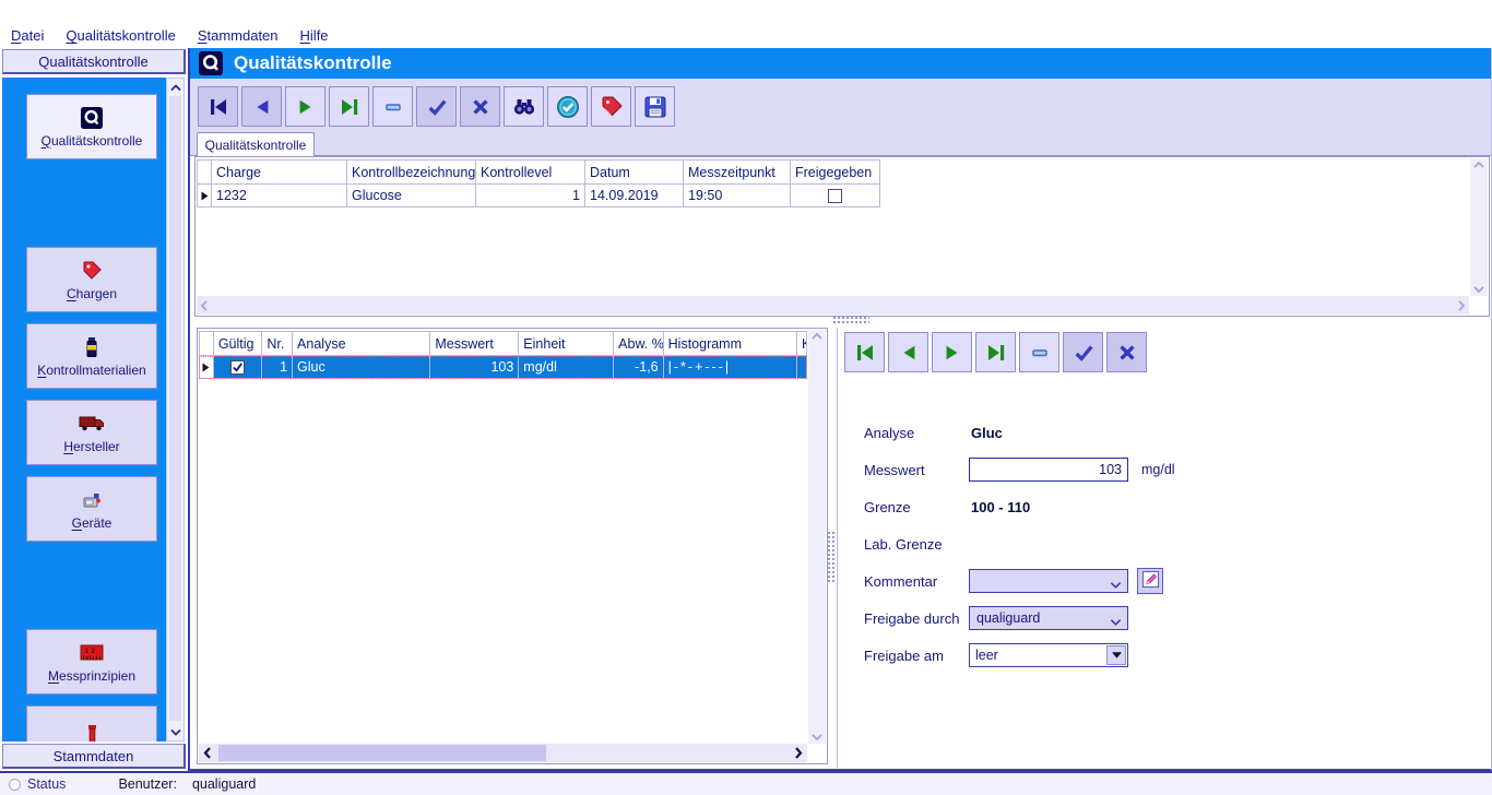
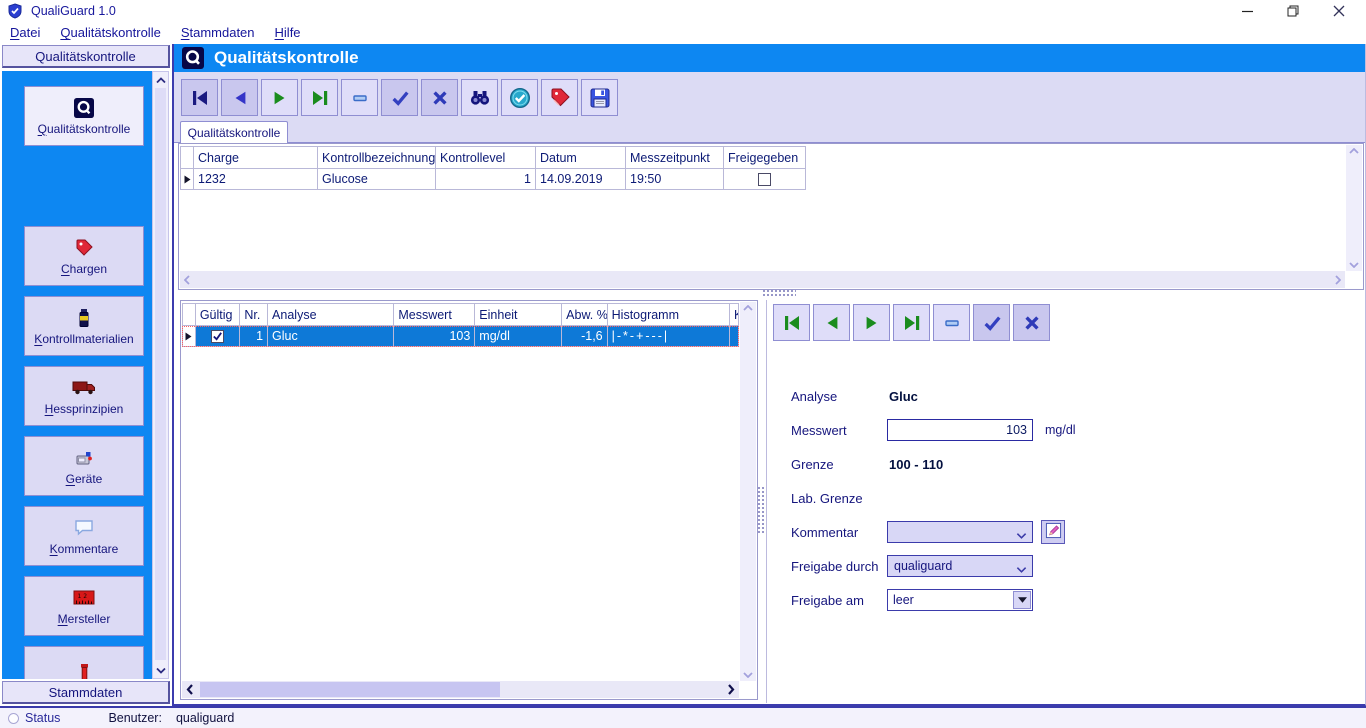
+ QualiGuard 1.0
  Datei
  Qualitätskontrolle
  Stammdaten
  Hilfe
  Qualitätskontrolle
  Qualitätskontrolle
  Chargen
  Kontrollmaterialien
- Hersteller
+ Hessprinzipien
  Geräte
+ Kommentare
- Messprinzipien
+ Mersteller
  Stammdaten
  Qualitätskontrolle
  Qualitätskontrolle
  Charge
  Kontrollbezeichnung
  Kontrollevel
  Datum
  Messzeitpunkt
  Freigegeben
  1232
  Glucose
  1
  14.09.2019
  19:50
  Gültig
  Nr.
  Analyse
  Messwert
  Einheit
  Abw. %
  Histogramm
  1
  Gluc
  103
  mg/dl
  -1,6
  |-*-+---|
  Analyse
  Gluc
  Messwert
  103
  mg/dl
  Grenze
  100 - 110
  Lab. Grenze
  Kommentar
  Freigabe durch
  qualiguard
  Freigabe am
  leer
  Status
  Benutzer:
  qualiguard
